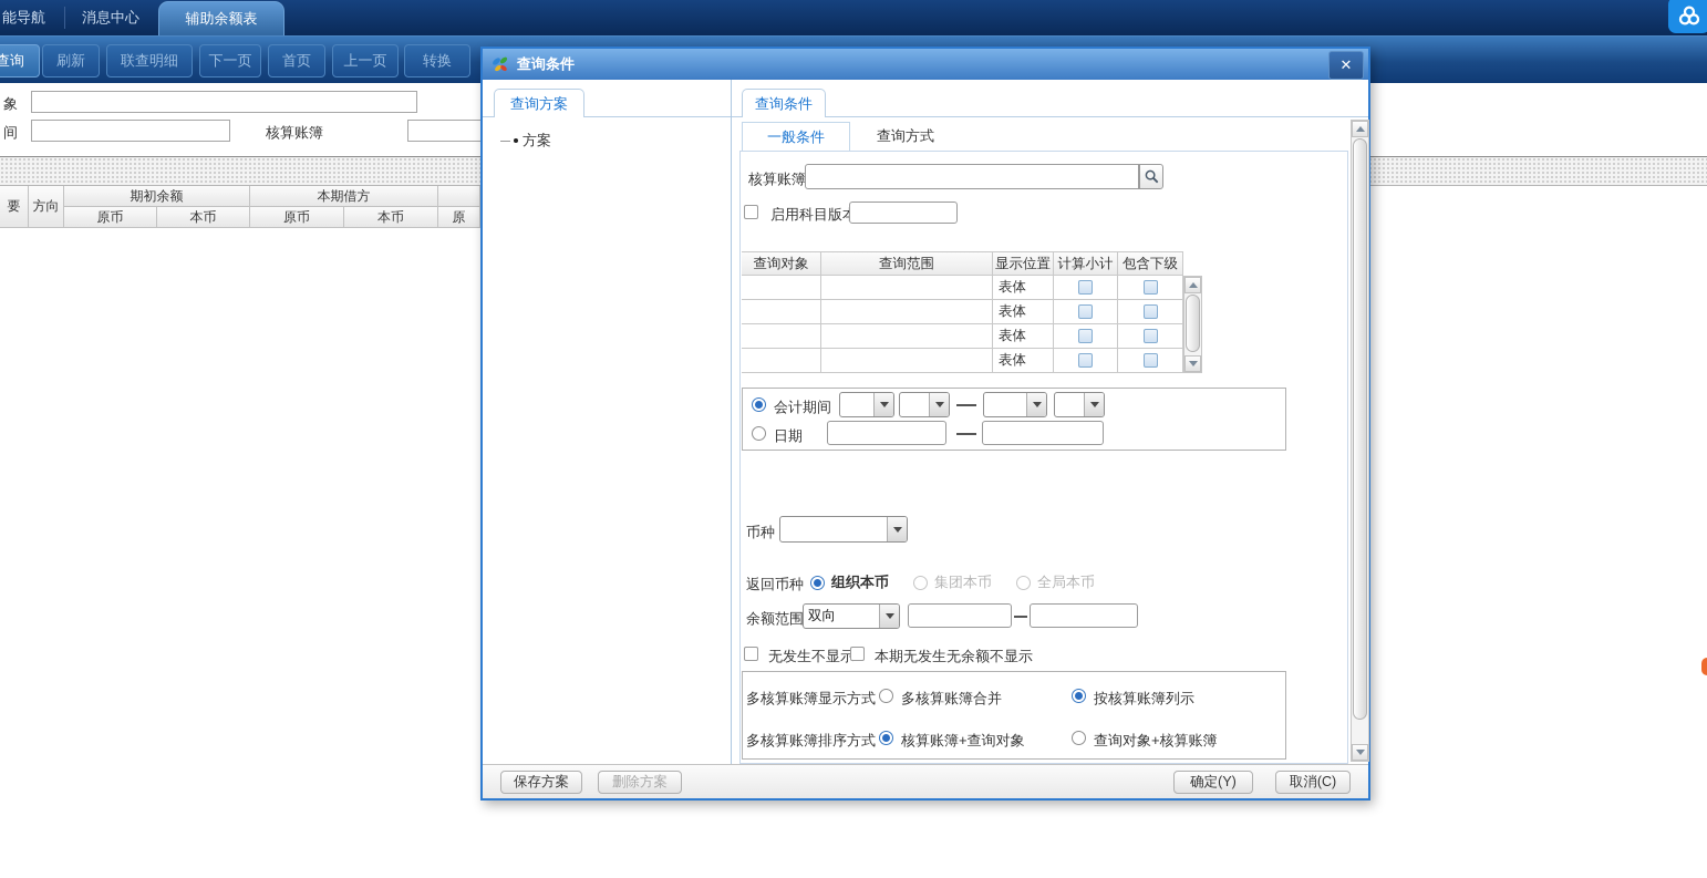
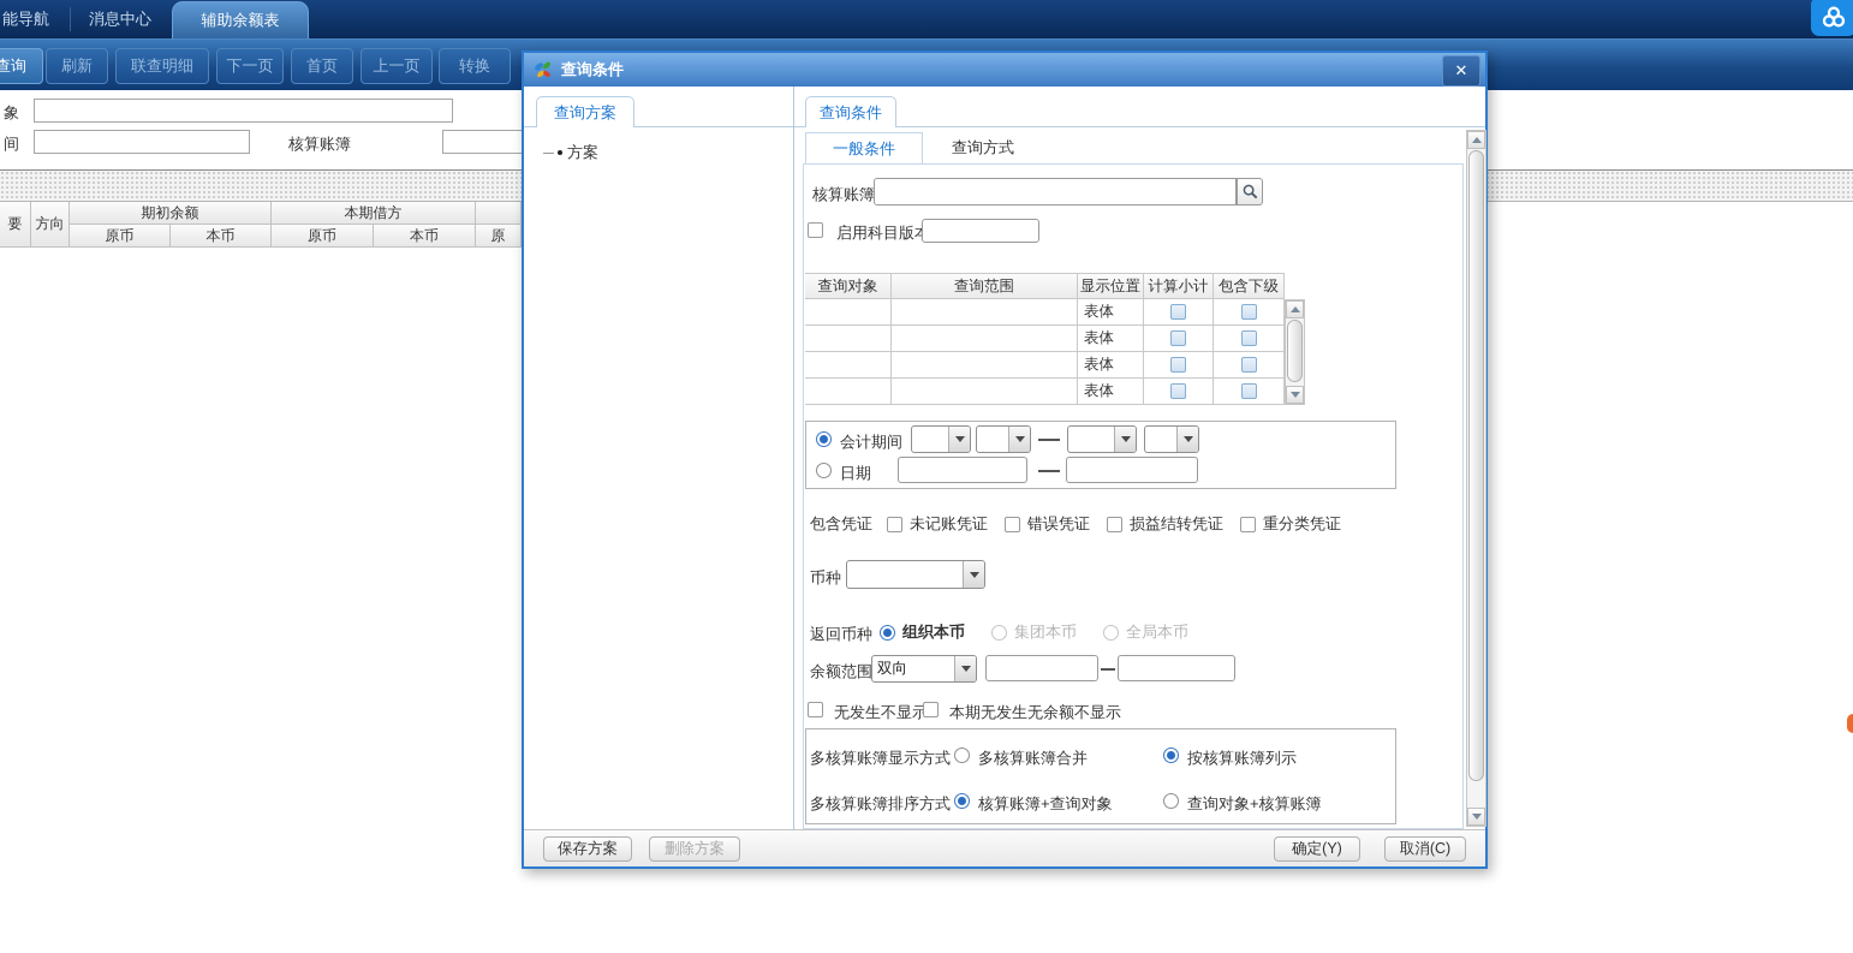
  能导航
  消息中心
  辅助余额表
  查询
  刷新
  联查明细
  下一页
  首页
  上一页
  转换
  象
  间
  核算账簿
  要
  方向
  期初余额
  原币
  本币
  本期借方
  原币
  本币
  原
  查询条件
  ✕
  查询方案
  方案
  查询条件
  一般条件
  查询方式
  核算账簿
  启用科目版
  查询对象
  查询范围
  显示位置
  计算小计
  包含下级
  表体
  表体
  表体
  表体
  会计期间
  日期
+ 包含凭证
+ 未记账凭证
+ 错误凭证
+ 损益结转凭证
+ 重分类凭证
  币种
  返回币种
  组织本币
  集团本币
  全局本币
  余额范围
  双向
  无发生不显示
  本期无发生无余额不显示
  多核算账簿显示方式
  多核算账簿合并
  按核算账簿列示
  多核算账簿排序方式
  核算账簿+查询对象
  查询对象+核算账簿
  保存方案
  删除方案
  确定(Y)
  取消(C)
